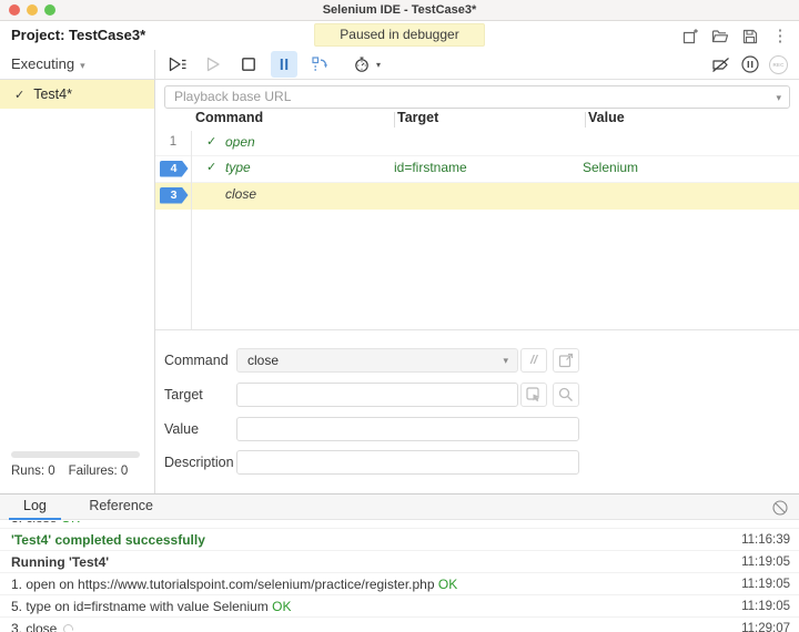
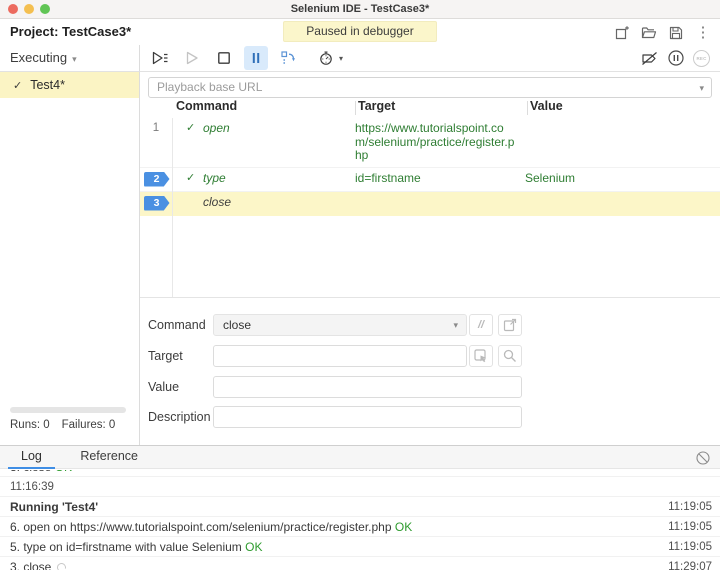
  Selenium IDE - TestCase3*
  Project: TestCase3*
  Paused in debugger
  ⋮
  Executing ▾
  ✓
  Test4*
  Runs: 0
  Failures: 0
  ▾
  Playback base URL
  ▾
  Command
  Target
  Value
  1
  ✓
  open
+ https://www.tutorialspoint.com/selenium/practice/register.php
- 4
+ 2
  ✓
  type
  id=firstname
  Selenium
  3
  close
  Command
  close
  ▾
  //
  Target
  Value
  Description
  Log Reference
- 'Test4' completed successfully
  11:16:39
  Running 'Test4'
  11:19:05
- 1. open on https://www.tutorialspoint.com/selenium/practice/register.php OK
+ 6. open on https://www.tutorialspoint.com/selenium/practice/register.php OK
  11:19:05
  5. type on id=firstname with value Selenium OK
  11:19:05
  3. close
  11:29:07
